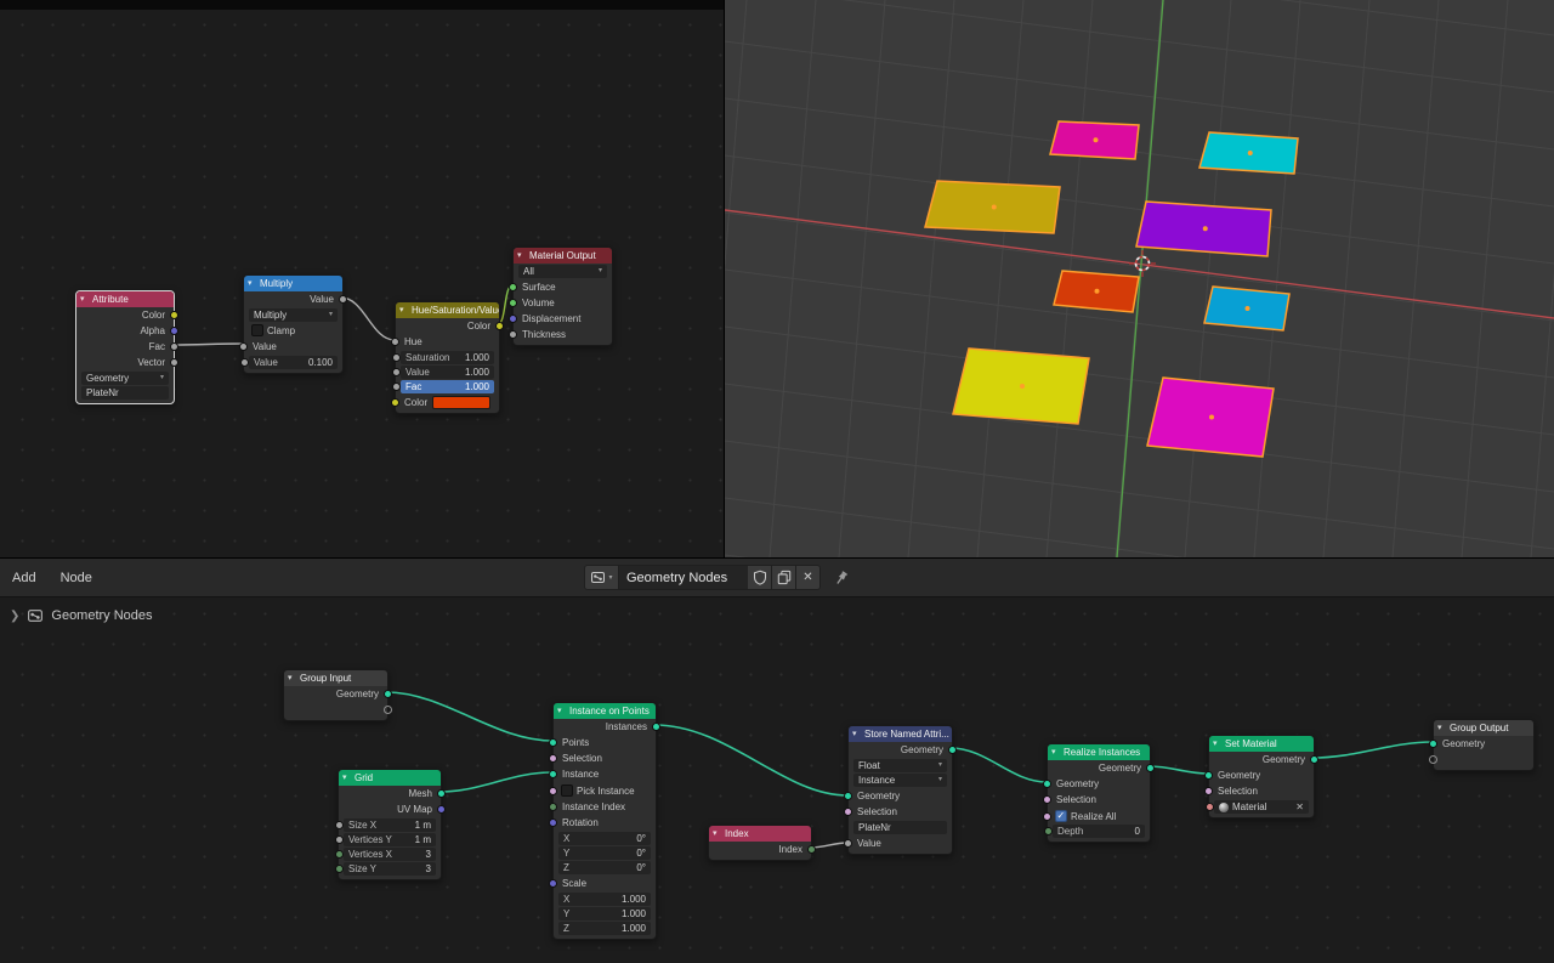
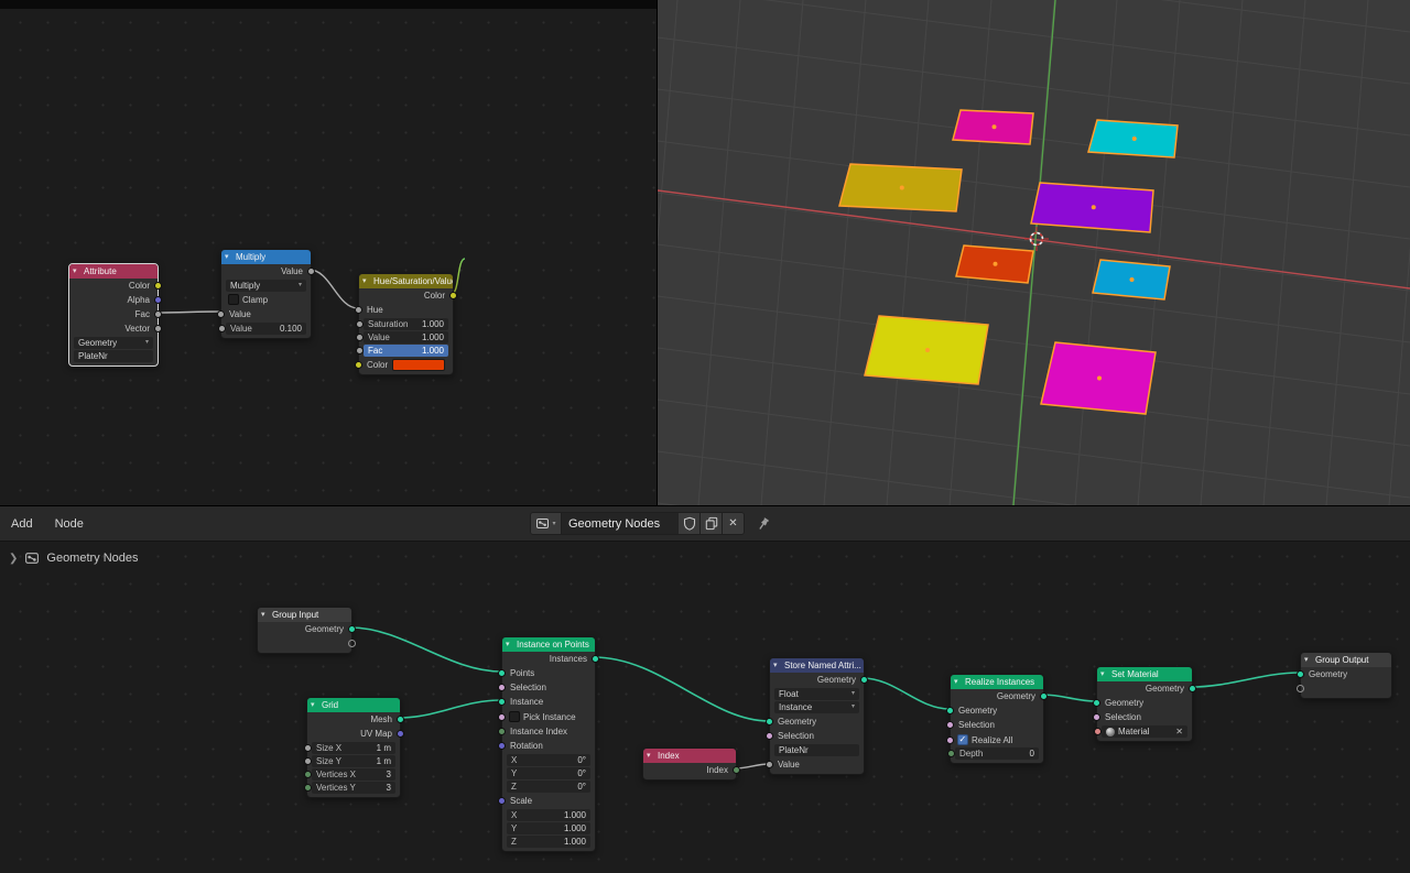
  Add
  Node
  Geometry Nodes
  ✕
  ❯
  Geometry Nodes
  Attribute
  Color
  Alpha
  Fac
  Vector
  Geometry
  PlateNr
  Multiply
  Value
  Multiply
  Clamp
  Value
  Value
  0.100
  Hue/Saturation/Valu
  Color
  Hue
  Saturation
  1.000
  Value
  1.000
  Fac
  1.000
  Color
- Material Output
- All
- Surface
- Volume
- Displacement
- Thickness
  Group Input
  Geometry
  Grid
  Mesh
  UV Map
  Size X
  1 m
- Vertices Y
+ Size Y
  1 m
  Vertices X
  3
- Size Y
+ Vertices Y
  3
  Instance on Points
  Instances
  Points
  Selection
  Instance
  Pick Instance
  Instance Index
  Rotation
  X
  0°
  Y
  0°
  Z
  0°
  Scale
  X
  1.000
  Y
  1.000
  Z
  1.000
  Index
  Index
  Store Named Attri...
  Geometry
  Float
  Instance
  Geometry
  Selection
  PlateNr
  Value
  Realize Instances
  Geometry
  Geometry
  Selection
  Realize All
  Depth
  0
  Set Material
  Geometry
  Geometry
  Selection
  Material
  ✕
  Group Output
  Geometry
